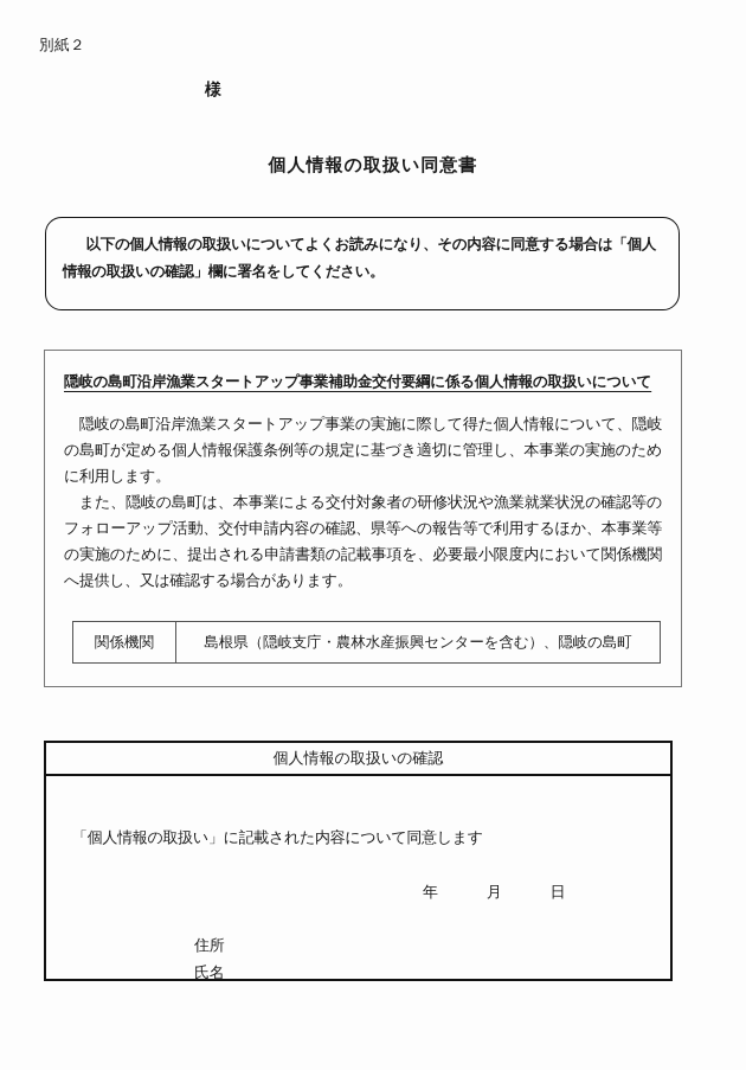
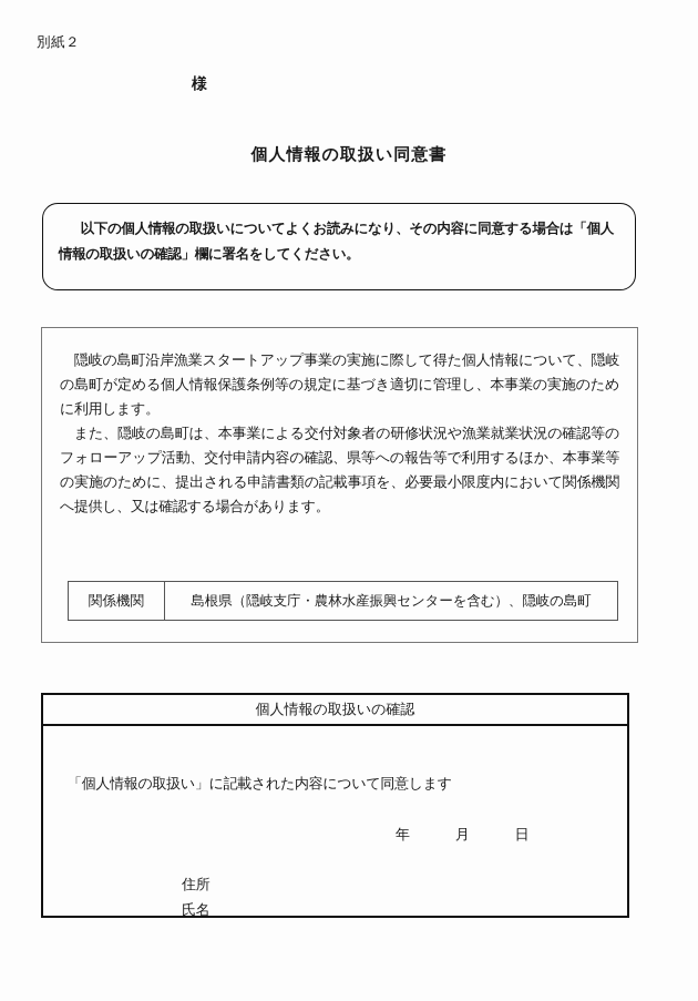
  別紙２
  様
  個人情報の取扱い同意書
  以下の個人情報の取扱いについてよくお読みになり、その内容に同意する場合は「個人情報の取扱いの確認」欄に署名をしてください。
- 隠岐の島町沿岸漁業スタートアップ事業補助金交付要綱に係る個人情報の取扱いについて
  隠岐の島町沿岸漁業スタートアップ事業の実施に際して得た個人情報について、隠岐の島町が定める個人情報保護条例等の規定に基づき適切に管理し、本事業の実施のために利用します。
  また、隠岐の島町は、本事業による交付対象者の研修状況や漁業就業状況の確認等のフォローアップ活動、交付申請内容の確認、県等への報告等で利用するほか、本事業等の実施のために、提出される申請書類の記載事項を、必要最小限度内において関係機関へ提供し、又は確認する場合があります。
  関係機関	島根県（隠岐支庁・農林水産振興センターを含む）、隠岐の島町
  個人情報の取扱いの確認
  「個人情報の取扱い」に記載された内容について同意します
  年 月 日
  住所
  氏名
